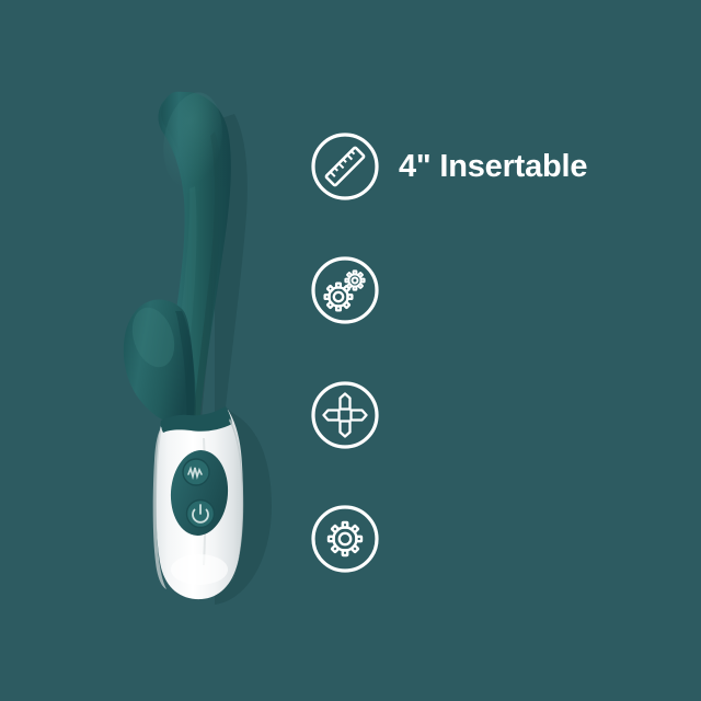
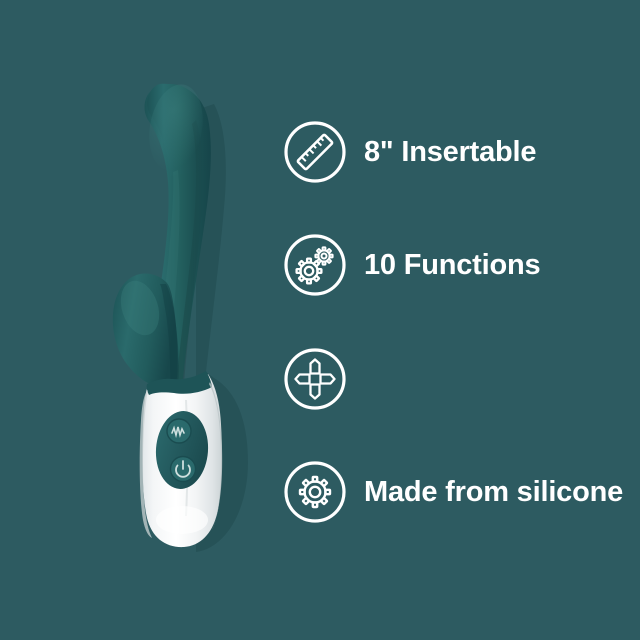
- 4" Insertable
+ 8" Insertable
+ 10 Functions
+ Made from silicone
